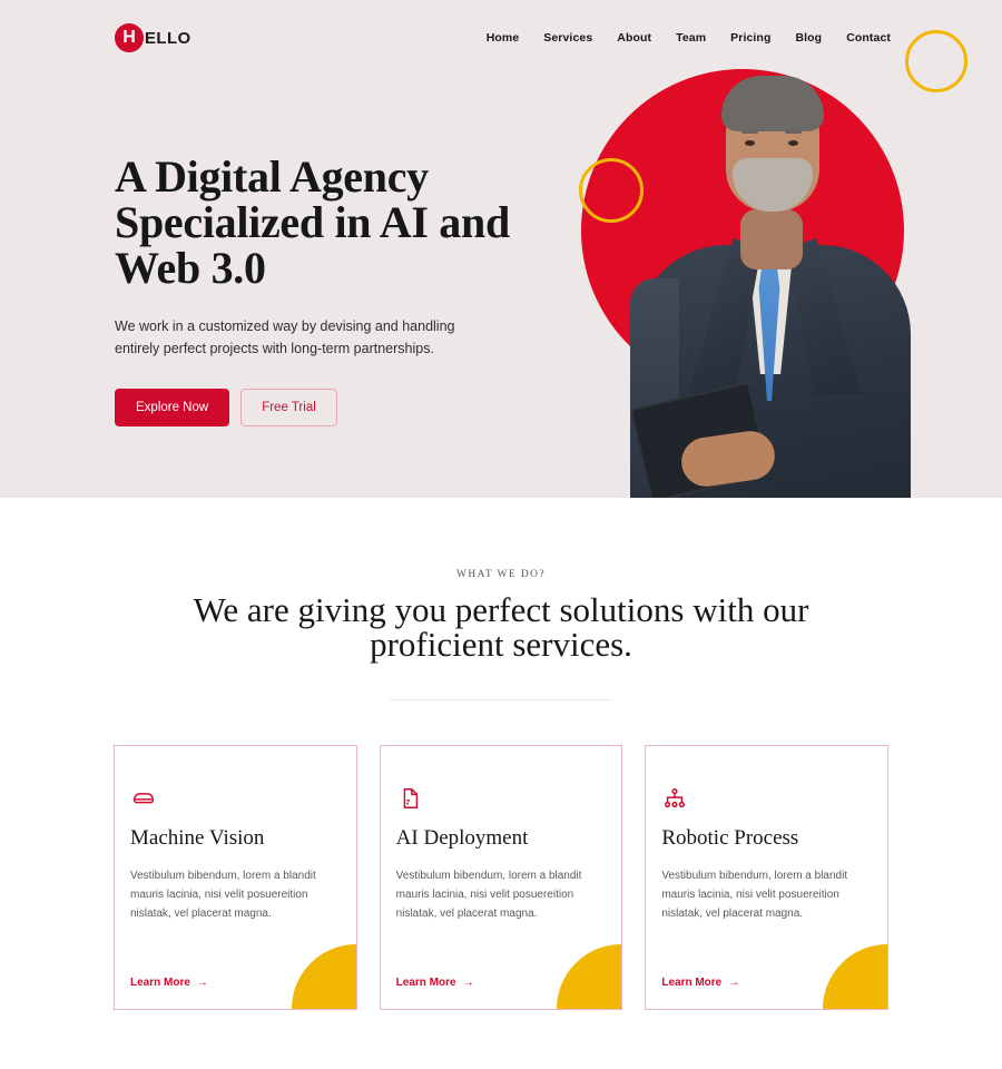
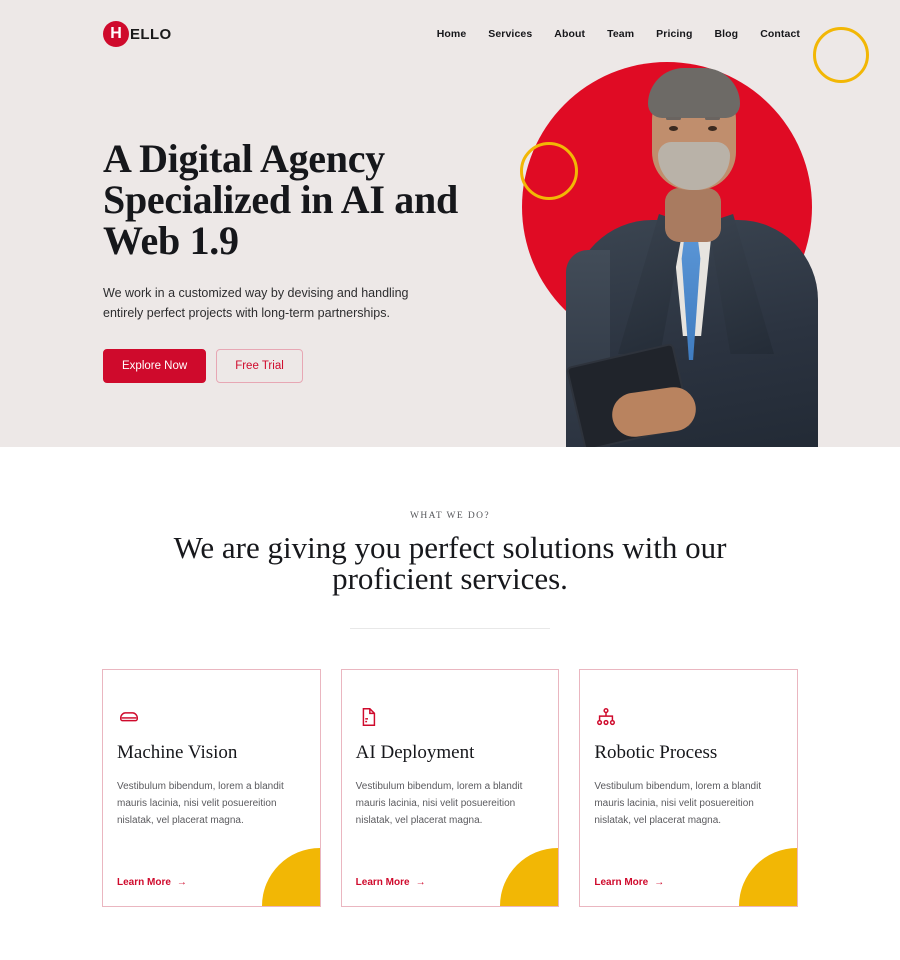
  H
  ELLO
  Home
  Services
  About
  Team
  Pricing
  Blog
  Contact
- A Digital Agency Specialized in AI and Web 3.0
+ A Digital Agency Specialized in AI and Web 1.9
  We work in a customized way by devising and handling entirely perfect projects with long-term partnerships.
  Explore Now
  Free Trial
  WHAT WE DO?
  We are giving you perfect solutions with our proficient services.
  Machine Vision
  Vestibulum bibendum, lorem a blandit mauris lacinia, nisi velit posuereition nislatak, vel placerat magna.
  Learn More
  →
  AI Deployment
  Vestibulum bibendum, lorem a blandit mauris lacinia, nisi velit posuereition nislatak, vel placerat magna.
  Learn More
  →
  Robotic Process
  Vestibulum bibendum, lorem a blandit mauris lacinia, nisi velit posuereition nislatak, vel placerat magna.
  Learn More
  →
